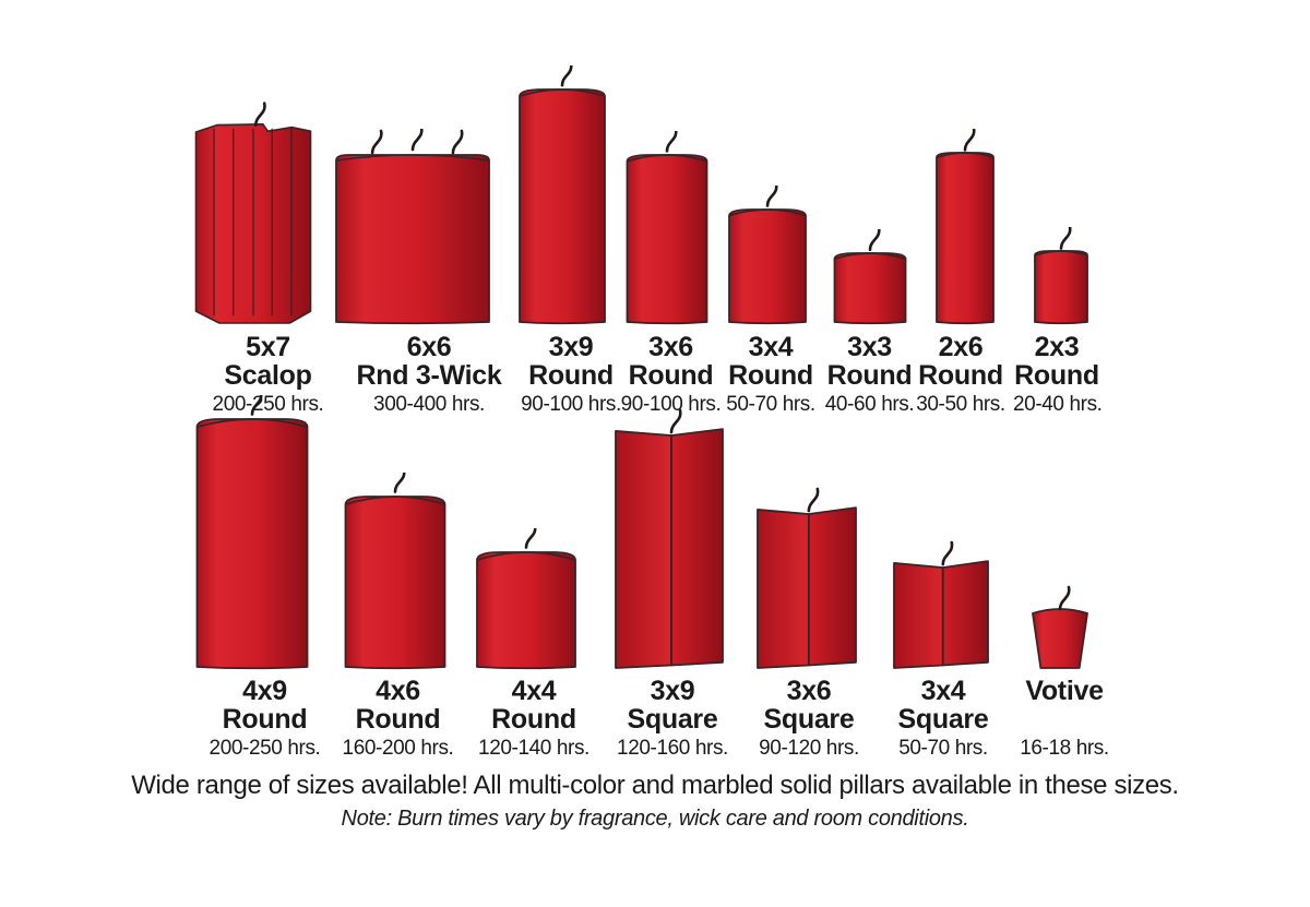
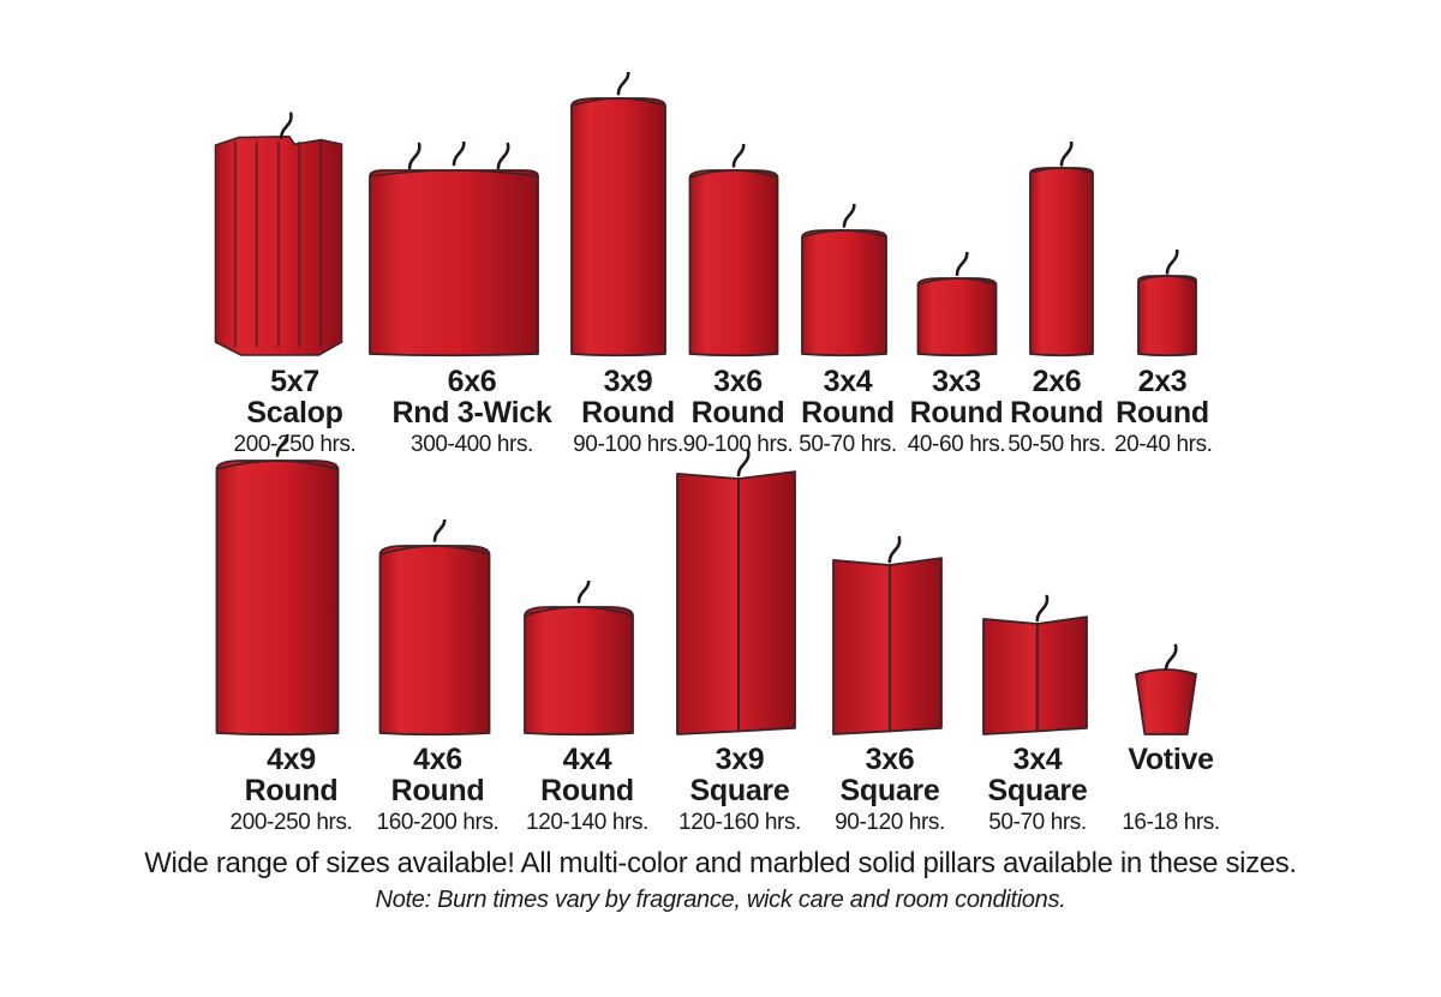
  5x7
  Scalop
  200-250 hrs.
  6x6
  Rnd 3-Wick
  300-400 hrs.
  3x9
  Round
  90-100 hrs.
  3x6
  Round
  90-100 hrs.
  3x4
  Round
  50-70 hrs.
  3x3
  Round
  40-60 hrs.
  2x6
  Round
- 30-50 hrs.
+ 50-50 hrs.
  2x3
  Round
  20-40 hrs.
  4x9
  Round
  200-250 hrs.
  4x6
  Round
  160-200 hrs.
  4x4
  Round
  120-140 hrs.
  3x9
  Square
  120-160 hrs.
  3x6
  Square
  90-120 hrs.
  3x4
  Square
  50-70 hrs.
  Votive
  16-18 hrs.
  Wide range of sizes available! All multi-color and marbled solid pillars available in these sizes.
  Note: Burn times vary by fragrance, wick care and room conditions.
